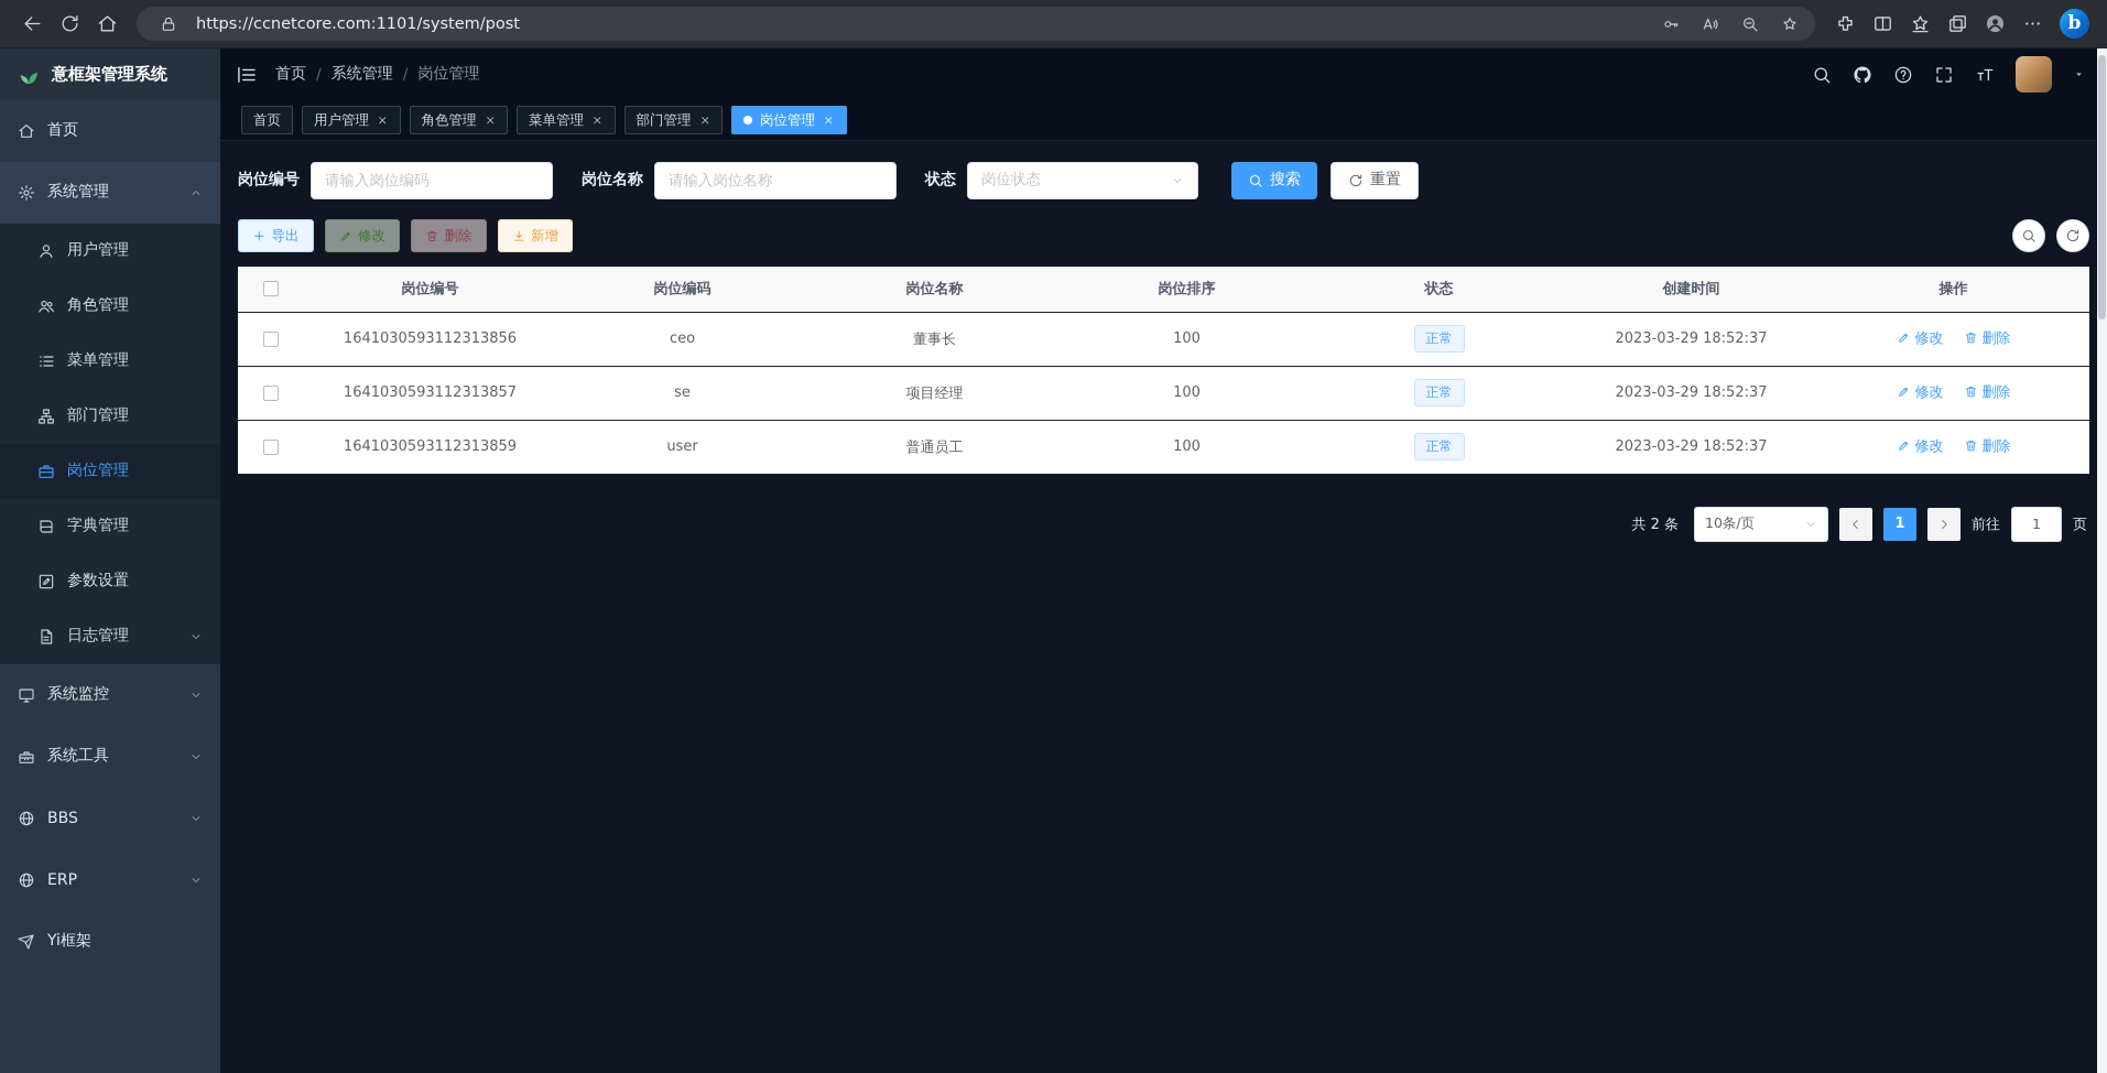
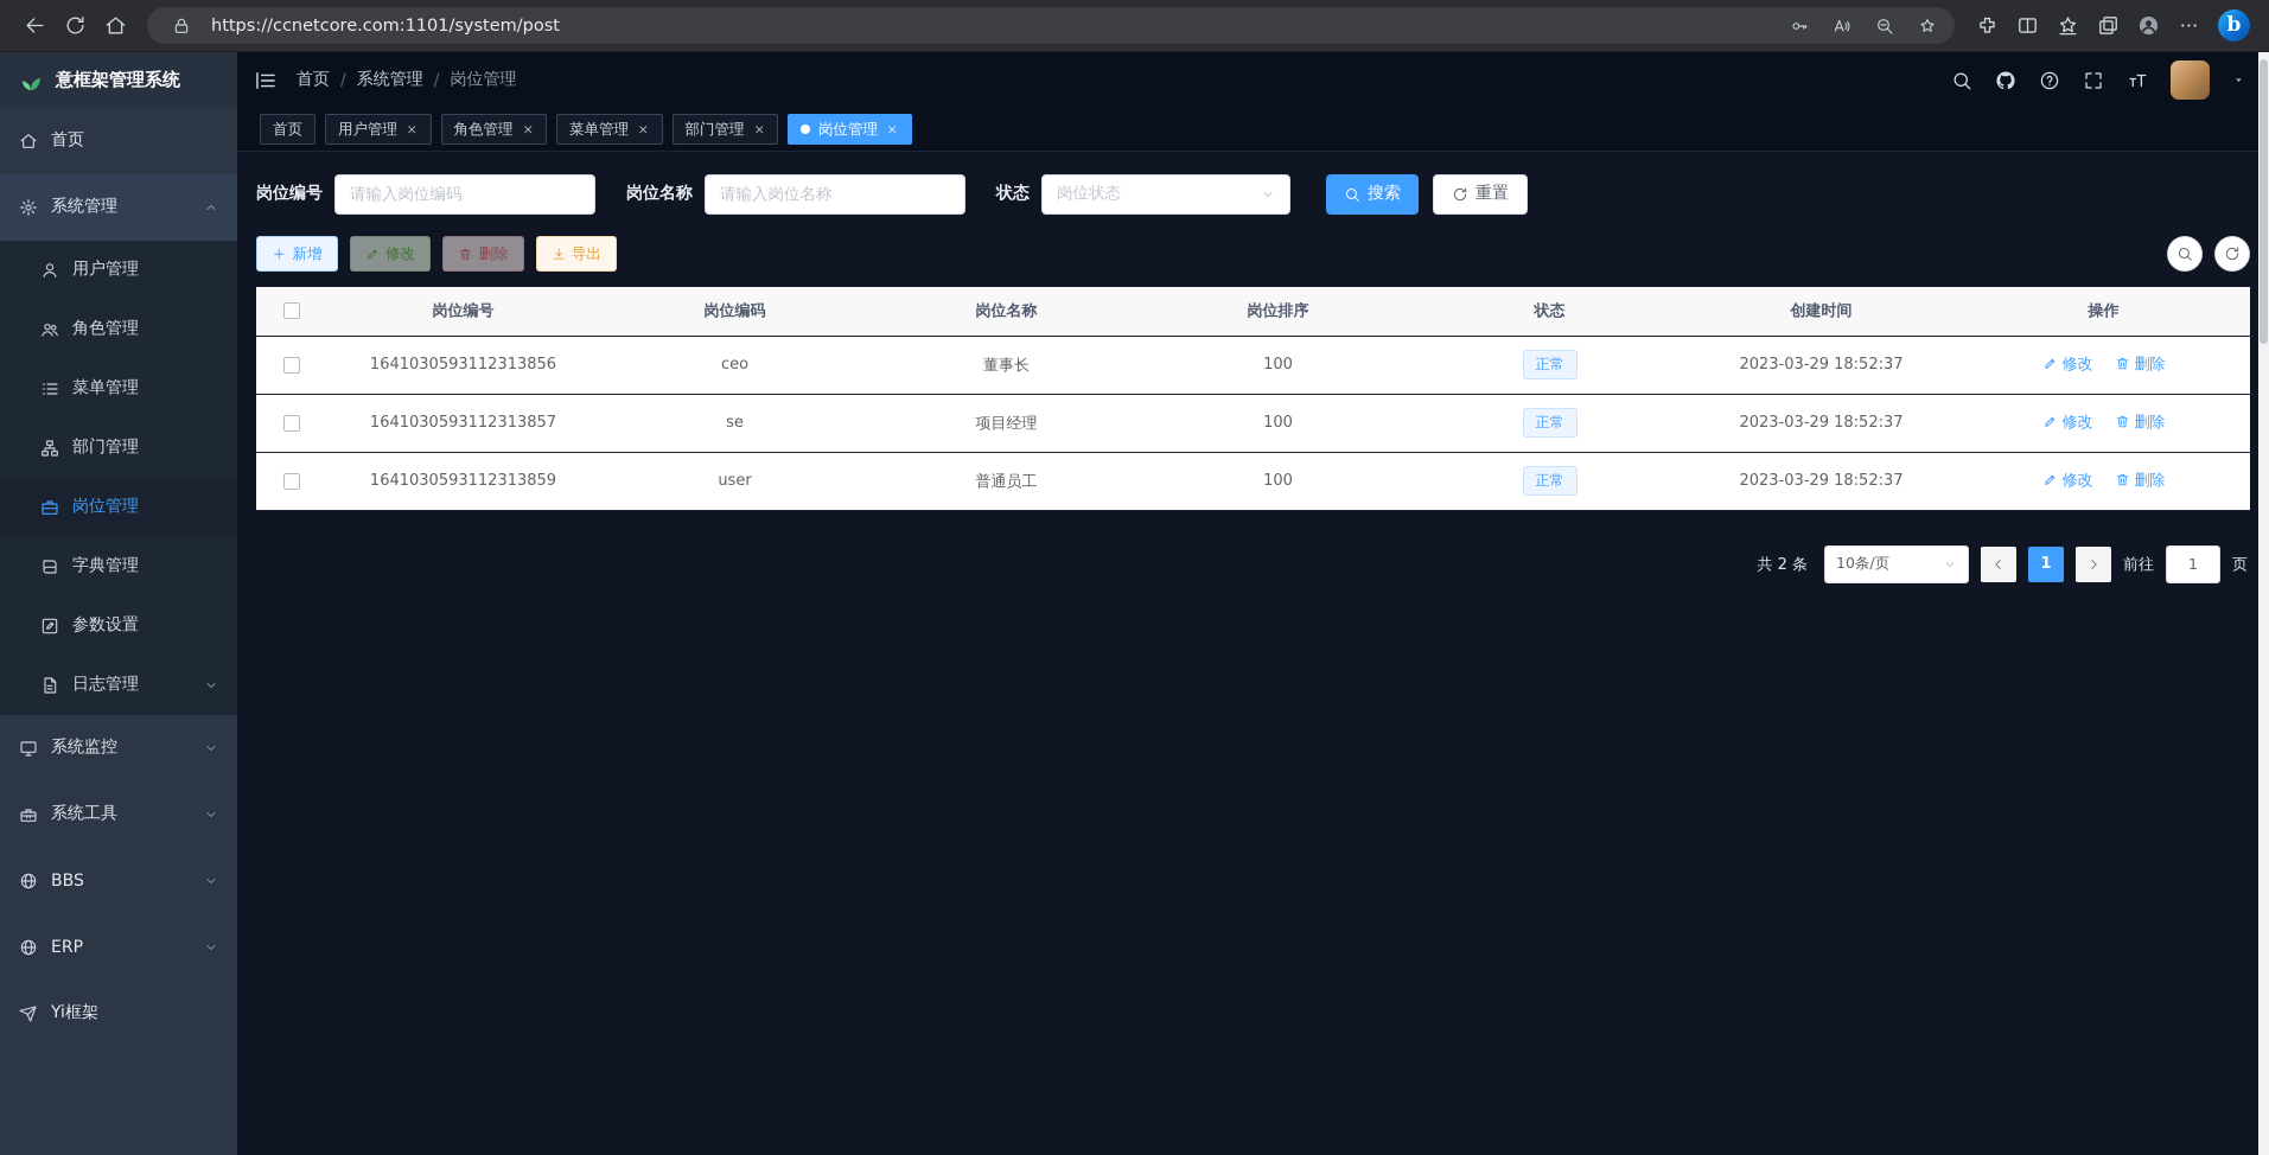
  https://ccnetcore.com:1101/system/post
  意框架管理系统
  首页
  系统管理
  用户管理
  角色管理
  菜单管理
  部门管理
  岗位管理
  字典管理
  参数设置
  日志管理
  系统监控
  系统工具
  BBS
  ERP
  Yi框架
  首页
  /
  系统管理
  /
  岗位管理
  首页
  用户管理
  角色管理
  菜单管理
  部门管理
  岗位管理
  岗位编号
  请输入岗位编码
  岗位名称
  请输入岗位名称
  状态
  岗位状态
  搜索
  重置
- 导出
+ 新增
  修改
  删除
- 新增
+ 导出
  	岗位编号	岗位编码	岗位名称	岗位排序	状态	创建时间	操作
  	1641030593112313856	ceo	董事长	100	正常	2023-03-29 18:52:37	修改 删除
  	1641030593112313857	se	项目经理	100	正常	2023-03-29 18:52:37	修改 删除
  	1641030593112313859	user	普通员工	100	正常	2023-03-29 18:52:37	修改 删除
  共 2 条
  10条/页
  1
  前往
  1
  页
